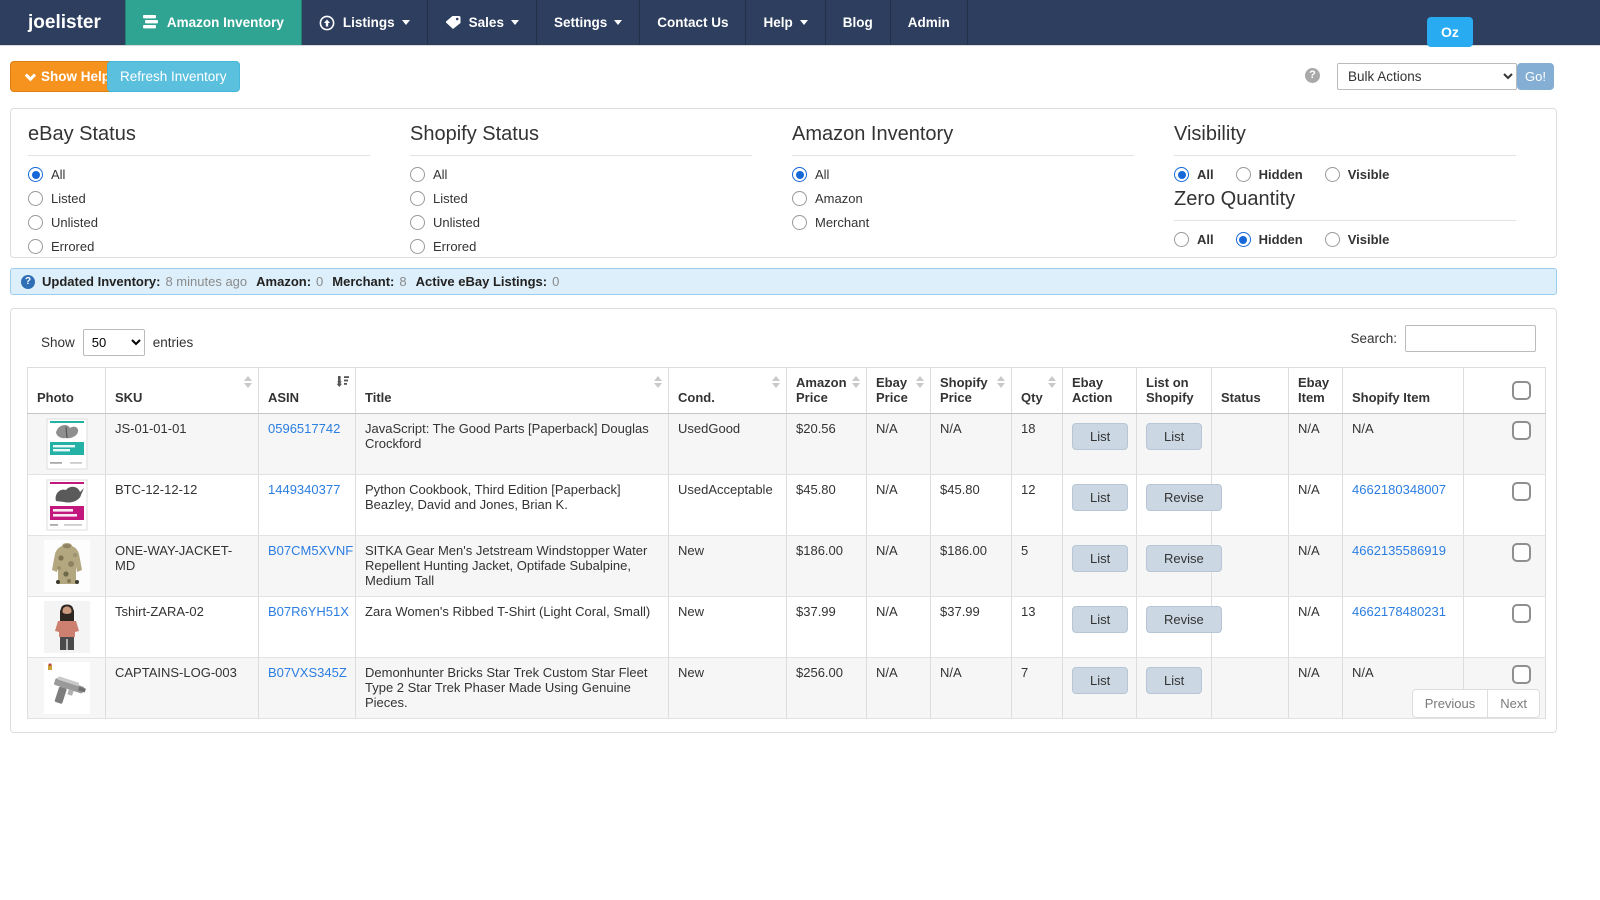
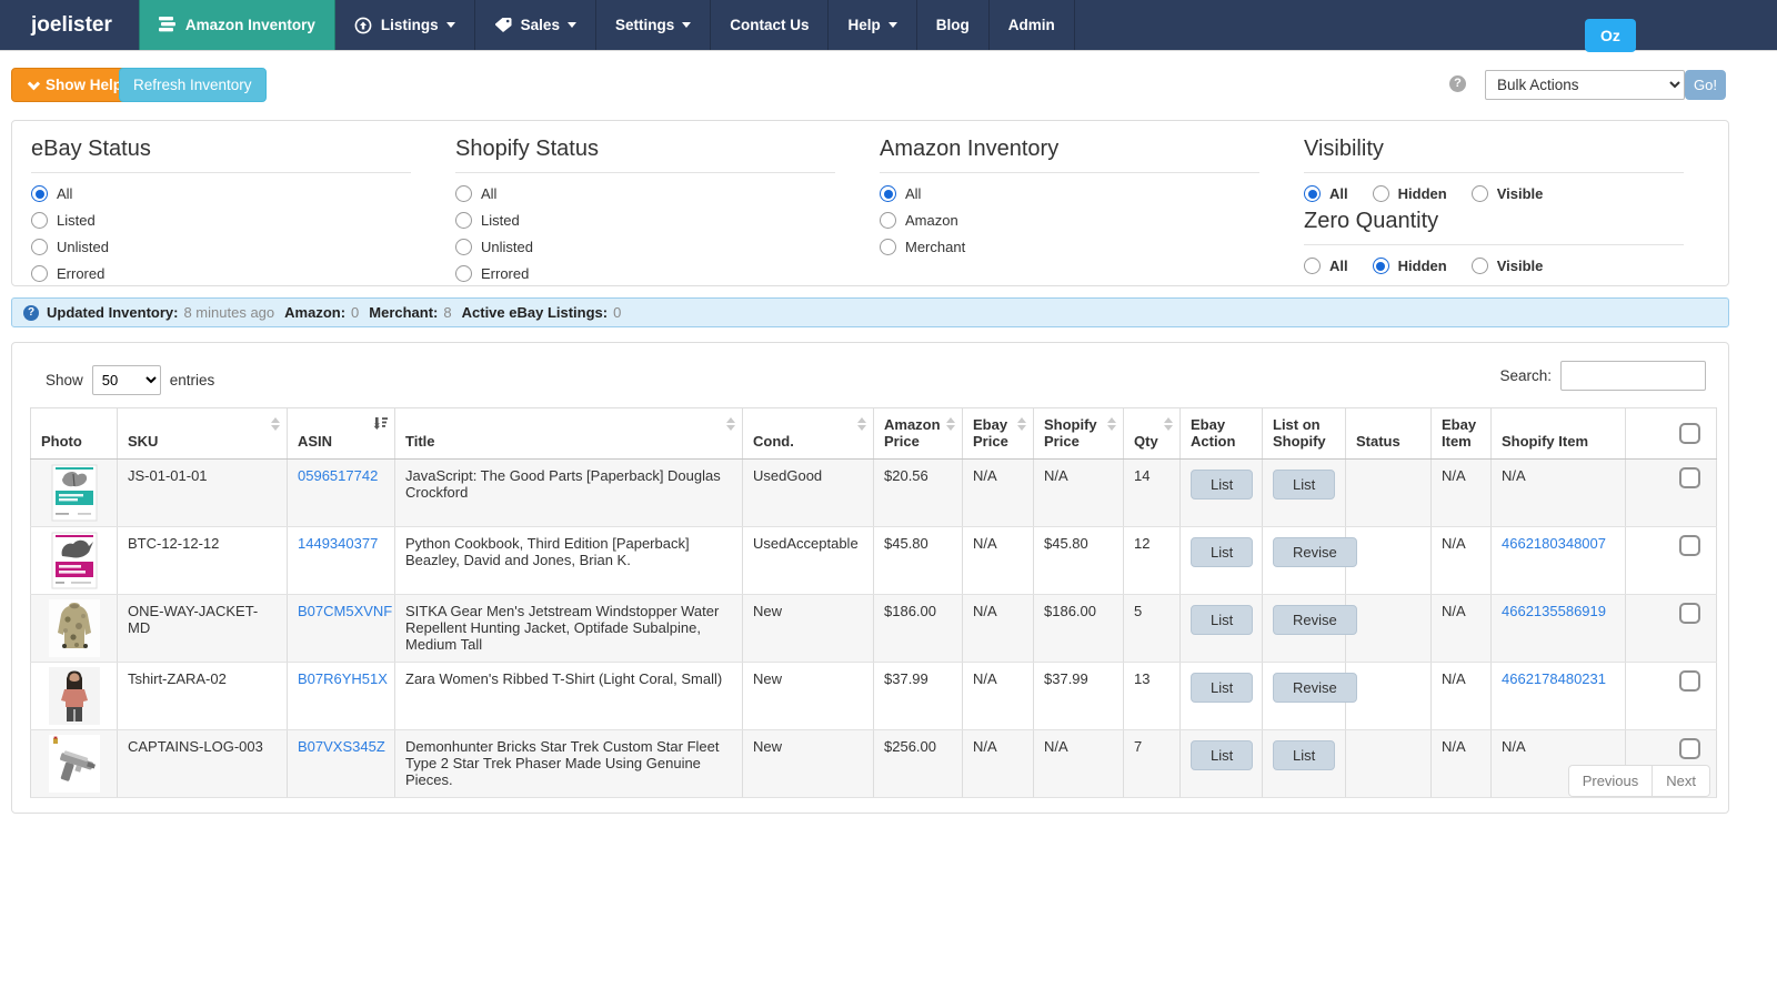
  joelister
  Amazon Inventory
  Listings
  Sales
  Settings
  Contact Us
  Help
  Blog
  Admin
  Oz
  Show Help
  Refresh Inventory
  ?
  Bulk Actions
  Go!
  eBay Status
  All
  Listed
  Unlisted
  Errored
  Shopify Status
  All
  Listed
  Unlisted
  Errored
  Amazon Inventory
  All
  Amazon
  Merchant
  Visibility
  All
  Hidden
  Visible
  Zero Quantity
  All
  Hidden
  Visible
  ?
  Updated Inventory:
  8 minutes ago
  Amazon:
  0
  Merchant:
  8
  Active eBay Listings:
  0
  Show
  50
  entries
  Search:
  Photo	SKU	ASIN	Title	Cond.	Amazon Price	Ebay Price	Shopify Price	Qty	Ebay Action	List on Shopify	Status	Ebay Item	Shopify Item
- 	JS-01-01-01	0596517742	JavaScript: The Good Parts [Paperback] Douglas Crockford	UsedGood	$20.56	N/A	N/A	18	List	List		N/A	N/A
+ 	JS-01-01-01	0596517742	JavaScript: The Good Parts [Paperback] Douglas Crockford	UsedGood	$20.56	N/A	N/A	14	List	List		N/A	N/A
  	BTC-12-12-12	1449340377	Python Cookbook, Third Edition [Paperback] Beazley, David and Jones, Brian K.	UsedAcceptable	$45.80	N/A	$45.80	12	List	Revise		N/A	4662180348007
  	ONE-WAY-JACKET-MD	B07CM5XVNF	SITKA Gear Men's Jetstream Windstopper Water Repellent Hunting Jacket, Optifade Subalpine, Medium Tall	New	$186.00	N/A	$186.00	5	List	Revise		N/A	4662135586919
  	Tshirt-ZARA-02	B07R6YH51X	Zara Women's Ribbed T-Shirt (Light Coral, Small)	New	$37.99	N/A	$37.99	13	List	Revise		N/A	4662178480231
  	CAPTAINS-LOG-003	B07VXS345Z	Demonhunter Bricks Star Trek Custom Star Fleet Type 2 Star Trek Phaser Made Using Genuine Pieces.	New	$256.00	N/A	N/A	7	List	List		N/A	N/A
  Previous
  Next
